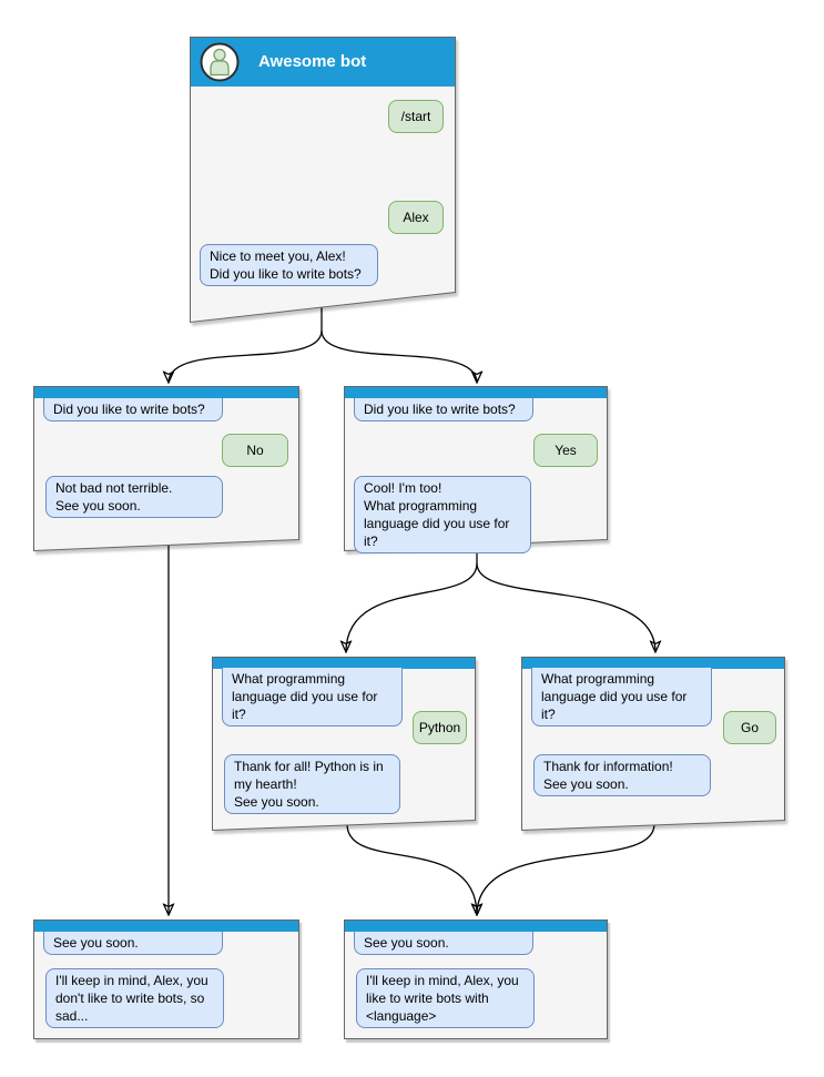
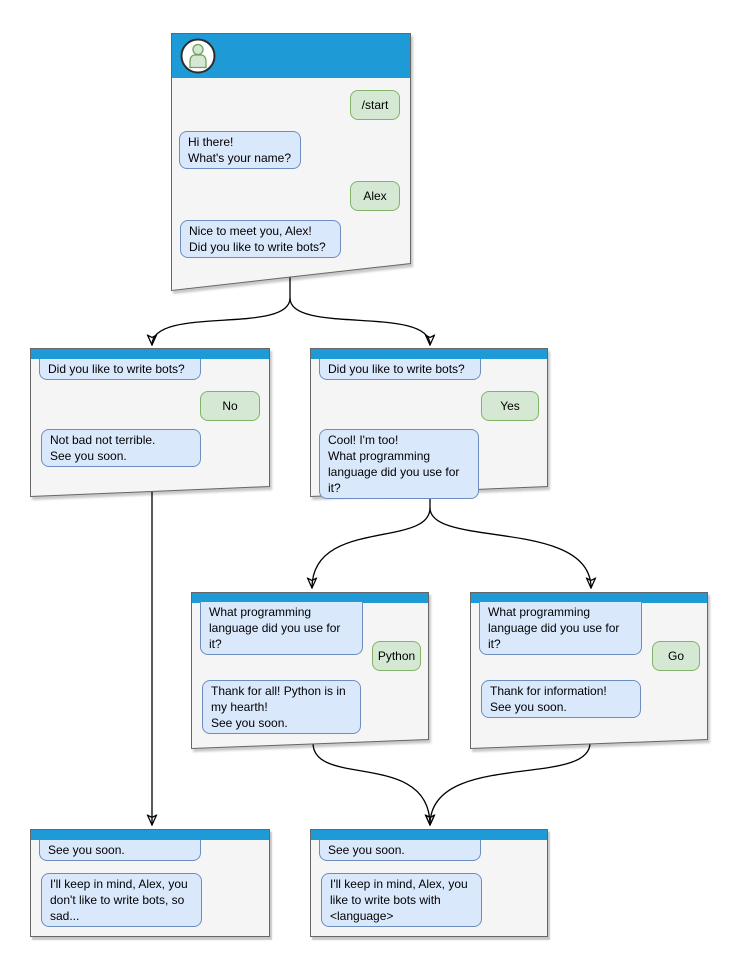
- Awesome bot
  /start
+ Hi there!
+ What's your name?
  Alex
  Nice to meet you, Alex!
  Did you like to write bots?
  Did you like to write bots?
  No
  Not bad not terrible.
  See you soon.
  Did you like to write bots?
  Yes
  Cool! I'm too!
  What programming
  language did you use for it?
  What programming
  language did you use for it?
  Python
  Thank for all! Python is in
  my hearth!
  See you soon.
  What programming
  language did you use for it?
  Go
  Thank for information!
  See you soon.
  See you soon.
  I'll keep in mind, Alex, you
  don't like to write bots, so
  sad...
  See you soon.
  I'll keep in mind, Alex, you
  like to write bots with
  <language>
